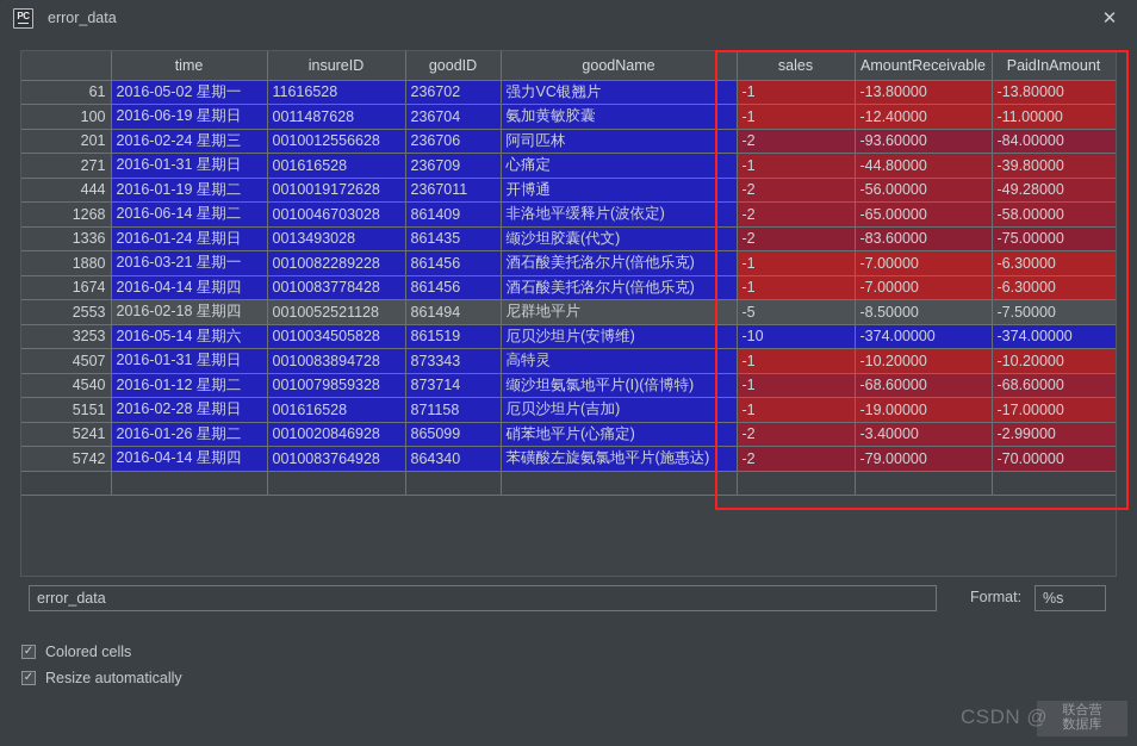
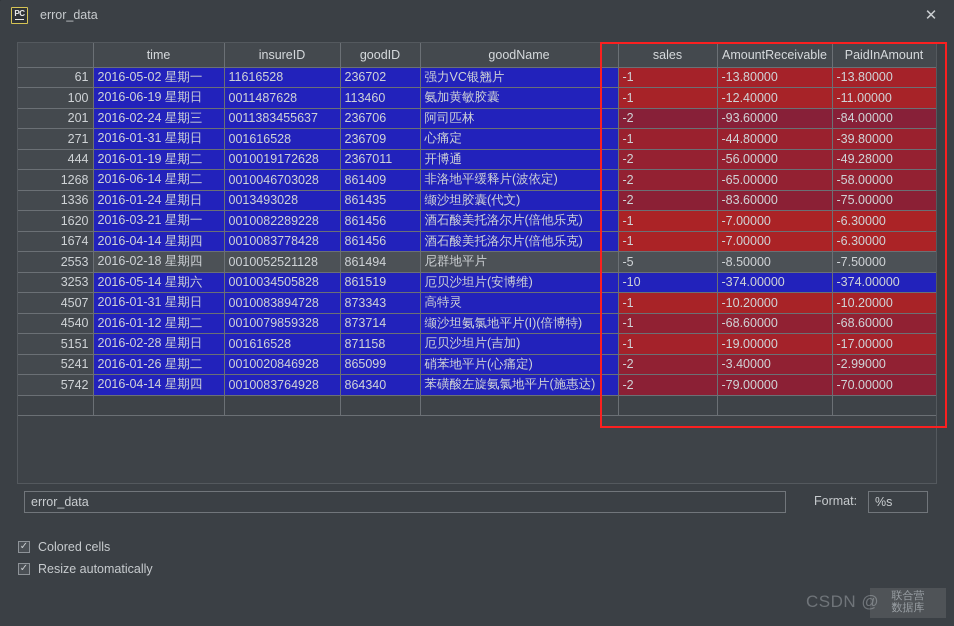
  PC
  error_data
  ✕
  	time	insureID	goodID	goodName	sales	AmountReceivable	PaidInAmount
  61	2016-05-02 星期一	11616528	236702	强力VC银翘片	-1	-13.80000	-13.80000
- 100	2016-06-19 星期日	0011487628	236704	氨加黄敏胶囊	-1	-12.40000	-11.00000
+ 100	2016-06-19 星期日	0011487628	113460	氨加黄敏胶囊	-1	-12.40000	-11.00000
- 201	2016-02-24 星期三	0010012556628	236706	阿司匹林	-2	-93.60000	-84.00000
+ 201	2016-02-24 星期三	0011383455637	236706	阿司匹林	-2	-93.60000	-84.00000
  271	2016-01-31 星期日	001616528	236709	心痛定	-1	-44.80000	-39.80000
  444	2016-01-19 星期二	0010019172628	2367011	开博通	-2	-56.00000	-49.28000
  1268	2016-06-14 星期二	0010046703028	861409	非洛地平缓释片(波依定)	-2	-65.00000	-58.00000
  1336	2016-01-24 星期日	0013493028	861435	缬沙坦胶囊(代文)	-2	-83.60000	-75.00000
- 1880	2016-03-21 星期一	0010082289228	861456	酒石酸美托洛尔片(倍他乐克)	-1	-7.00000	-6.30000
+ 1620	2016-03-21 星期一	0010082289228	861456	酒石酸美托洛尔片(倍他乐克)	-1	-7.00000	-6.30000
  1674	2016-04-14 星期四	0010083778428	861456	酒石酸美托洛尔片(倍他乐克)	-1	-7.00000	-6.30000
  2553	2016-02-18 星期四	0010052521128	861494	尼群地平片	-5	-8.50000	-7.50000
  3253	2016-05-14 星期六	0010034505828	861519	厄贝沙坦片(安博维)	-10	-374.00000	-374.00000
  4507	2016-01-31 星期日	0010083894728	873343	高特灵	-1	-10.20000	-10.20000
  4540	2016-01-12 星期二	0010079859328	873714	缬沙坦氨氯地平片(I)(倍博特)	-1	-68.60000	-68.60000
  5151	2016-02-28 星期日	001616528	871158	厄贝沙坦片(吉加)	-1	-19.00000	-17.00000
  5241	2016-01-26 星期二	0010020846928	865099	硝苯地平片(心痛定)	-2	-3.40000	-2.99000
  5742	2016-04-14 星期四	0010083764928	864340	苯磺酸左旋氨氯地平片(施惠达)	-2	-79.00000	-70.00000
  error_data
  Format:
  %s
  ✓
  Colored cells
  ✓
  Resize automatically
  CSDN @
  联合营
  数据库
